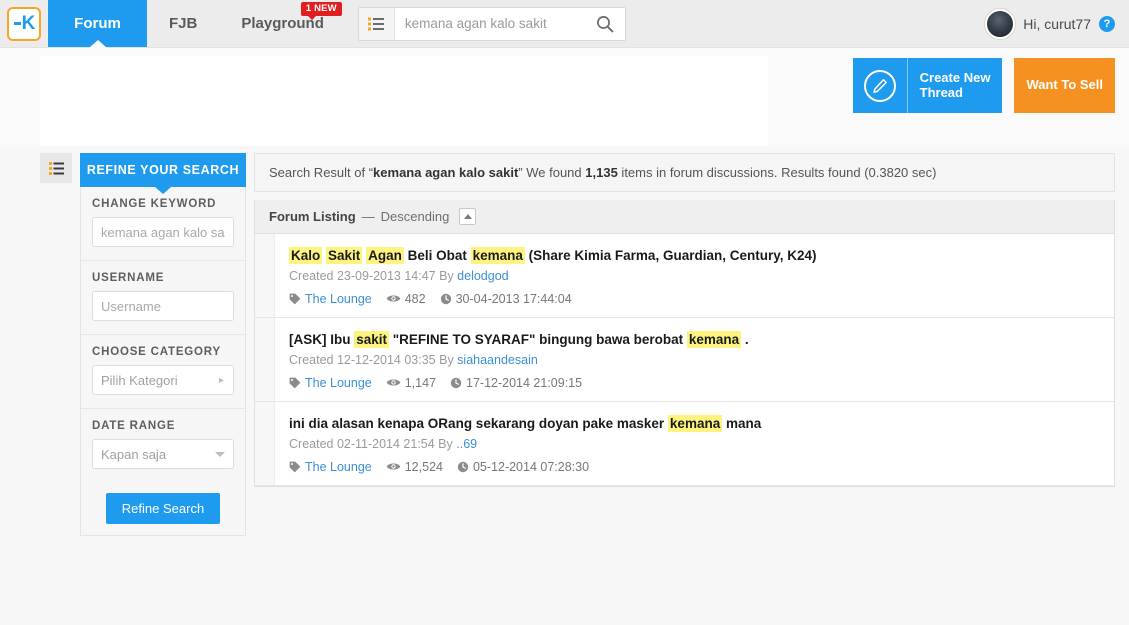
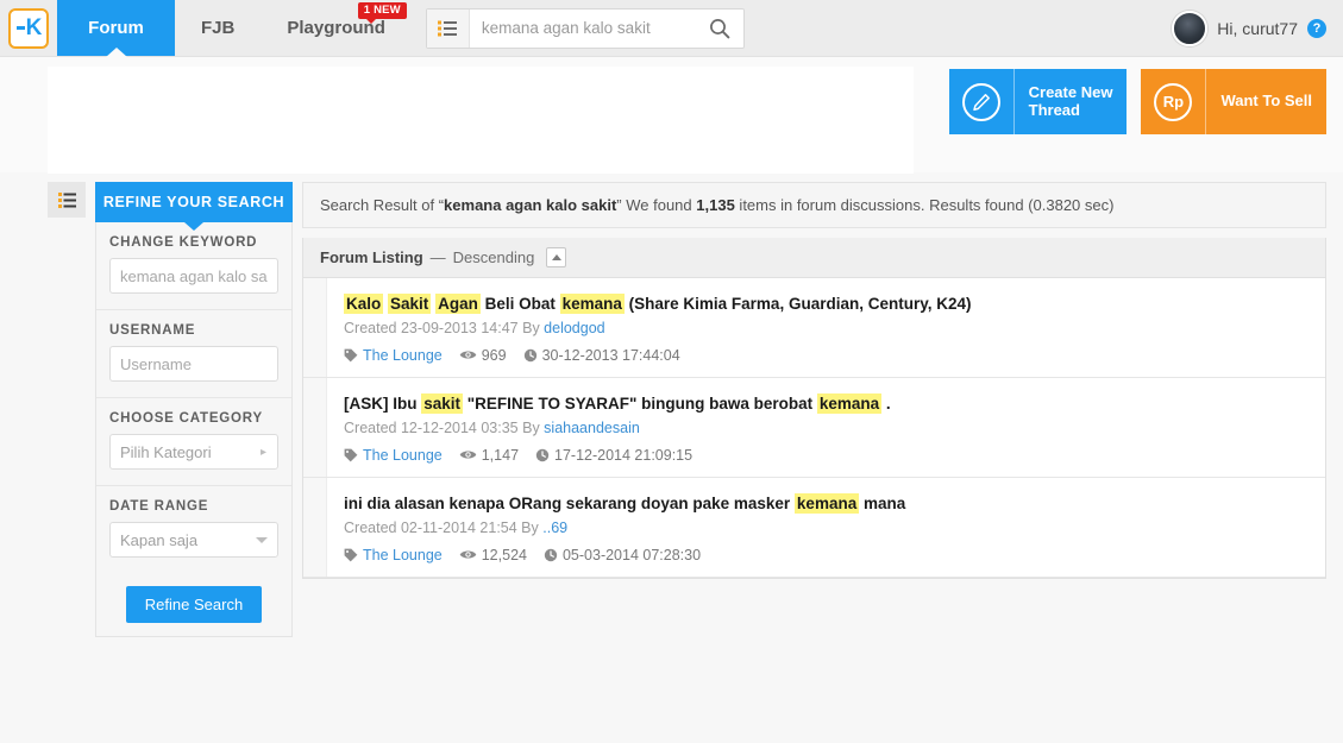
  K
  Forum
  FJB
  Playground
  1 NEW
  kemana agan kalo sakit
  Hi, curut77
  ?
  Create New
  Thread
+ Rp
  Want To Sell
  REFINE YOUR SEARCH
  CHANGE KEYWORD
  kemana agan kalo sa
  USERNAME
  Username
  CHOOSE CATEGORY
  Pilih Kategori
  ▸
  DATE RANGE
  Kapan saja
  Refine Search
  Search Result of “kemana agan kalo sakit” We found 1,135 items in forum discussions. Results found (0.3820 sec)
  Forum Listing
  —
  Descending
  Kalo Sakit Agan Beli Obat kemana (Share Kimia Farma, Guardian, Century, K24)
  Created 23-09-2013 14:47 By delodgod
  The Lounge
- 482
+ 969
- 30-04-2013 17:44:04
+ 30-12-2013 17:44:04
  [ASK] Ibu sakit "REFINE TO SYARAF" bingung bawa berobat kemana .
  Created 12-12-2014 03:35 By siahaandesain
  The Lounge
  1,147
  17-12-2014 21:09:15
  ini dia alasan kenapa ORang sekarang doyan pake masker kemana mana
  Created 02-11-2014 21:54 By ..69
  The Lounge
  12,524
- 05-12-2014 07:28:30
+ 05-03-2014 07:28:30
